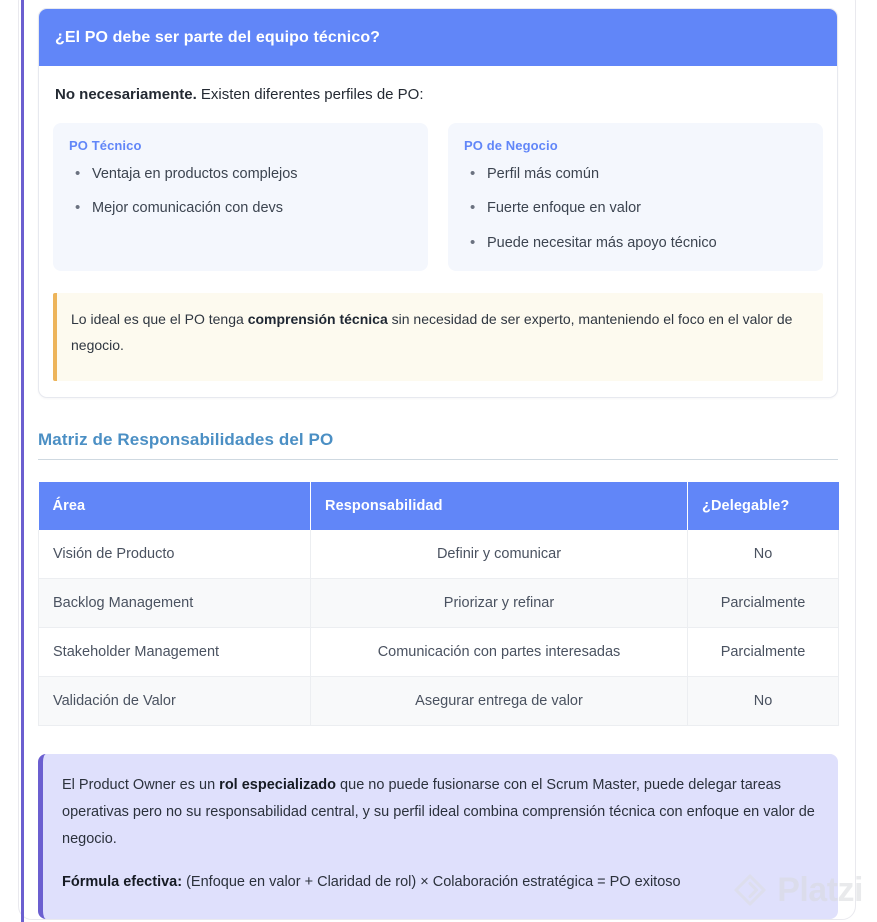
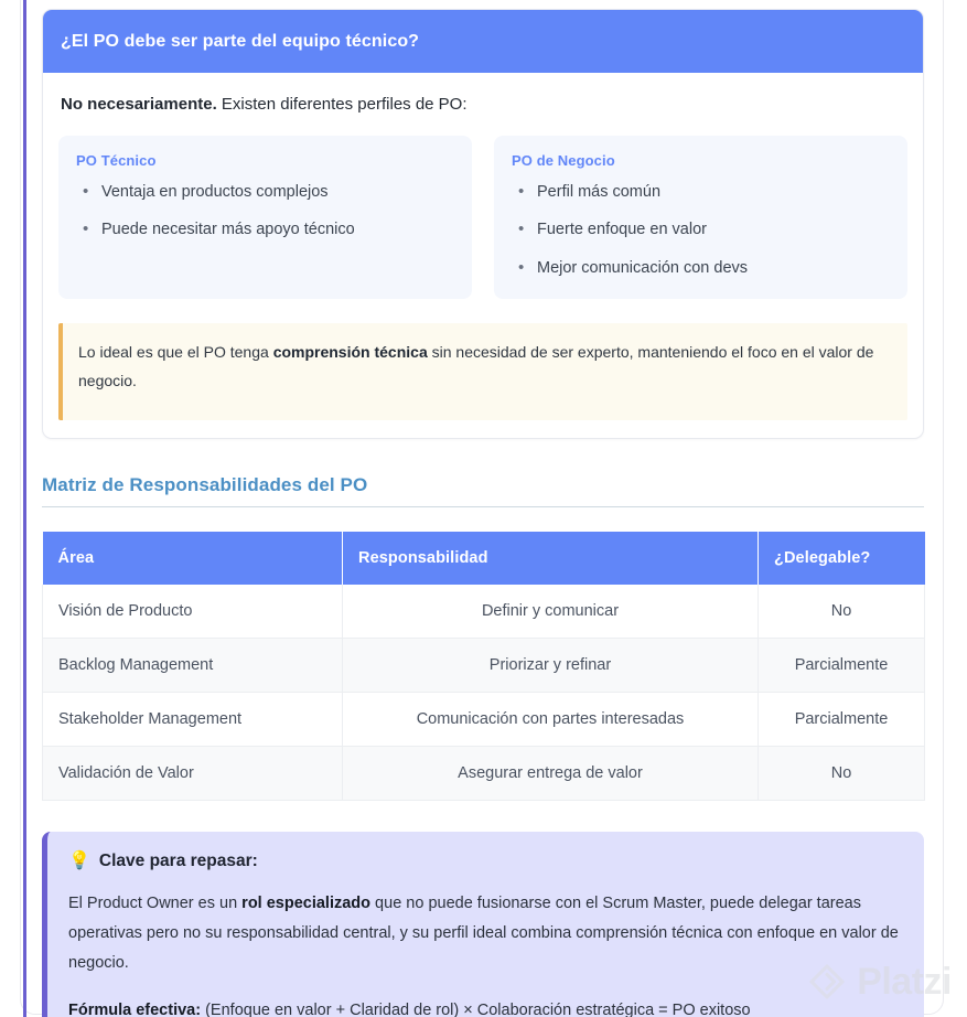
  ¿El PO debe ser parte del equipo técnico?
  No necesariamente. Existen diferentes perfiles de PO:
  PO Técnico
  Ventaja en productos complejos
- Mejor comunicación con devs
+ Puede necesitar más apoyo técnico
  PO de Negocio
  Perfil más común
  Fuerte enfoque en valor
- Puede necesitar más apoyo técnico
+ Mejor comunicación con devs
  Lo ideal es que el PO tenga comprensión técnica sin necesidad de ser experto, manteniendo el foco en el valor de negocio.
  Matriz de Responsabilidades del PO
  Área	Responsabilidad	¿Delegable?
  Visión de Producto	Definir y comunicar	No
  Backlog Management	Priorizar y refinar	Parcialmente
  Stakeholder Management	Comunicación con partes interesadas	Parcialmente
  Validación de Valor	Asegurar entrega de valor	No
+ 💡
+ Clave para repasar:
  El Product Owner es un rol especializado que no puede fusionarse con el Scrum Master, puede delegar tareas operativas pero no su responsabilidad central, y su perfil ideal combina comprensión técnica con enfoque en valor de negocio.
  Fórmula efectiva: (Enfoque en valor + Claridad de rol) × Colaboración estratégica = PO exitoso
  Platzi
